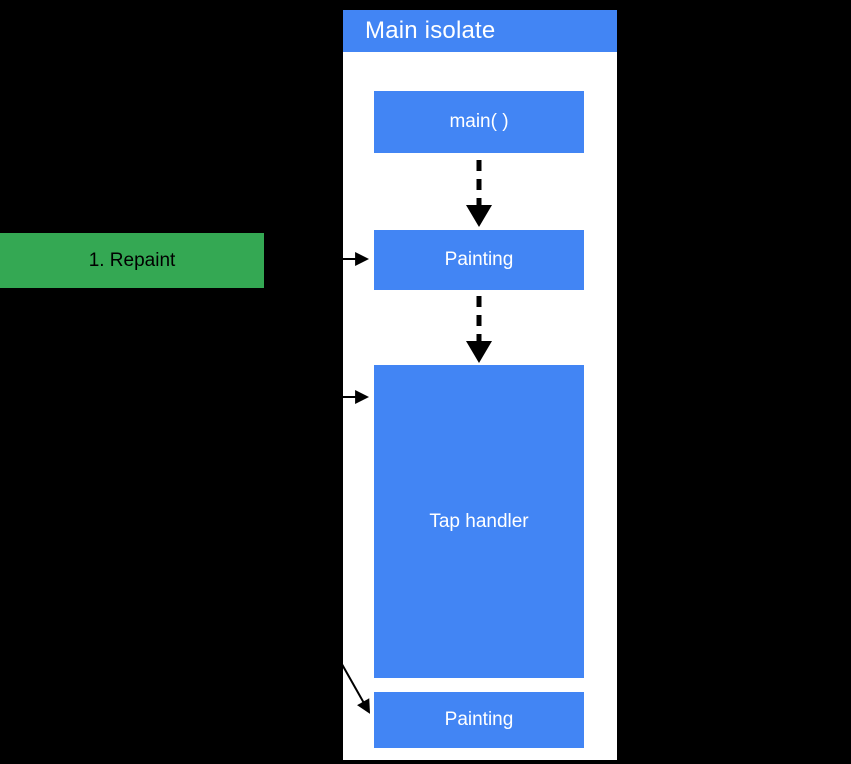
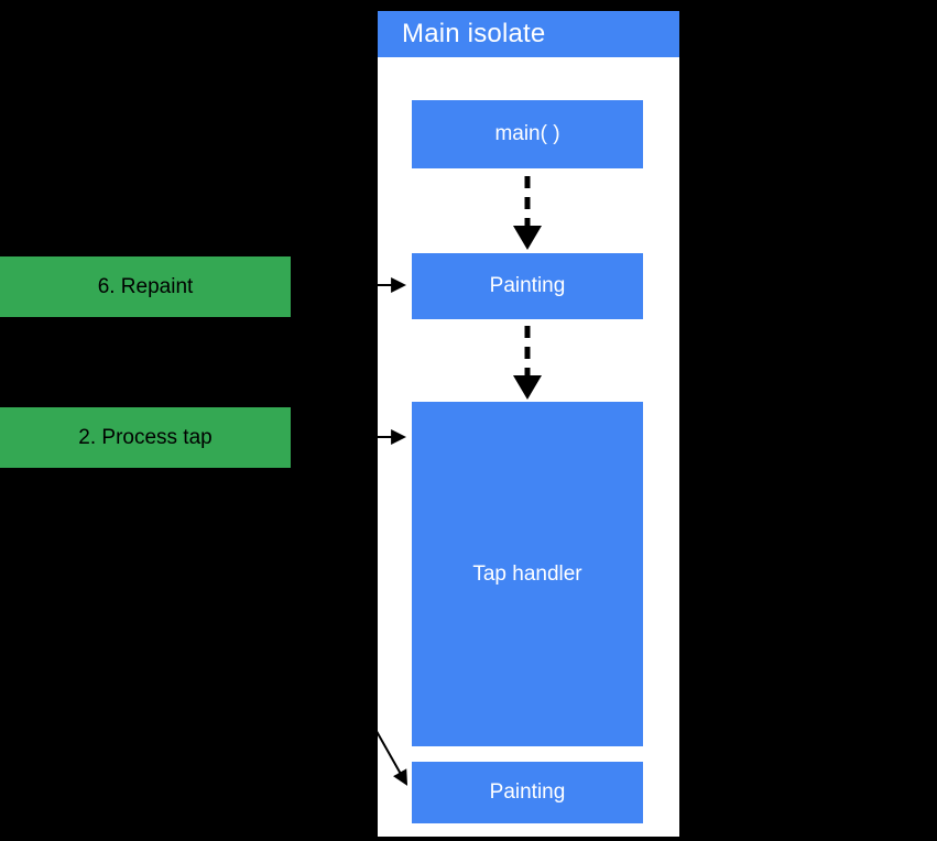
  Main isolate
  main( )
  Painting
  Tap handler
  Painting
- 1. Repaint
+ 6. Repaint
+ 2. Process tap
